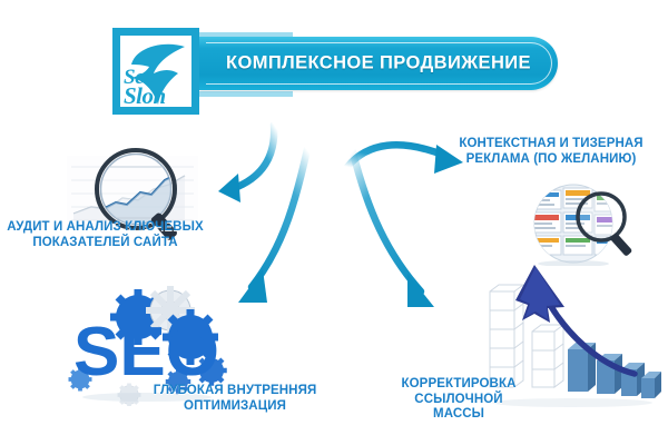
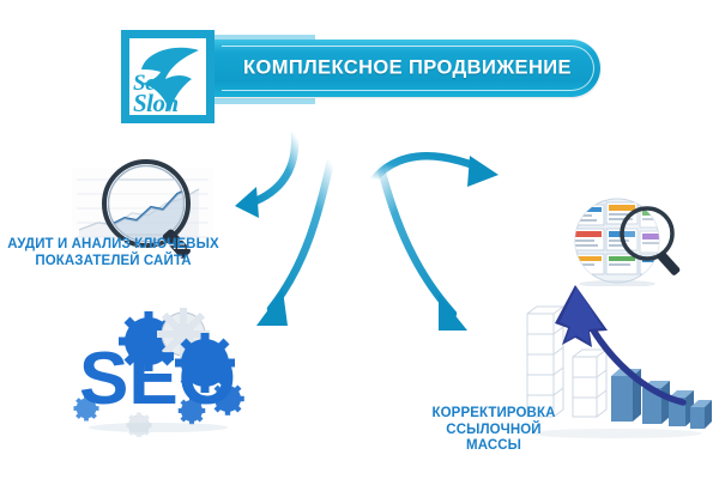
  SEO
  КОМПЛЕКСНОЕ ПРОДВИЖЕНИЕ
  Seo
  Slon
  АУДИТ И АНАЛИЗ КЛЮЧЕВЫХ ПОКАЗАТЕЛЕЙ САЙТА
- КОНТЕКСТНАЯ И ТИЗЕРНАЯ РЕКЛАМА (ПО ЖЕЛАНИЮ)
- ГЛУБОКАЯ ВНУТРЕННЯЯ ОПТИМИЗАЦИЯ
  КОРРЕКТИРОВКА ССЫЛОЧНОЙ МАССЫ
